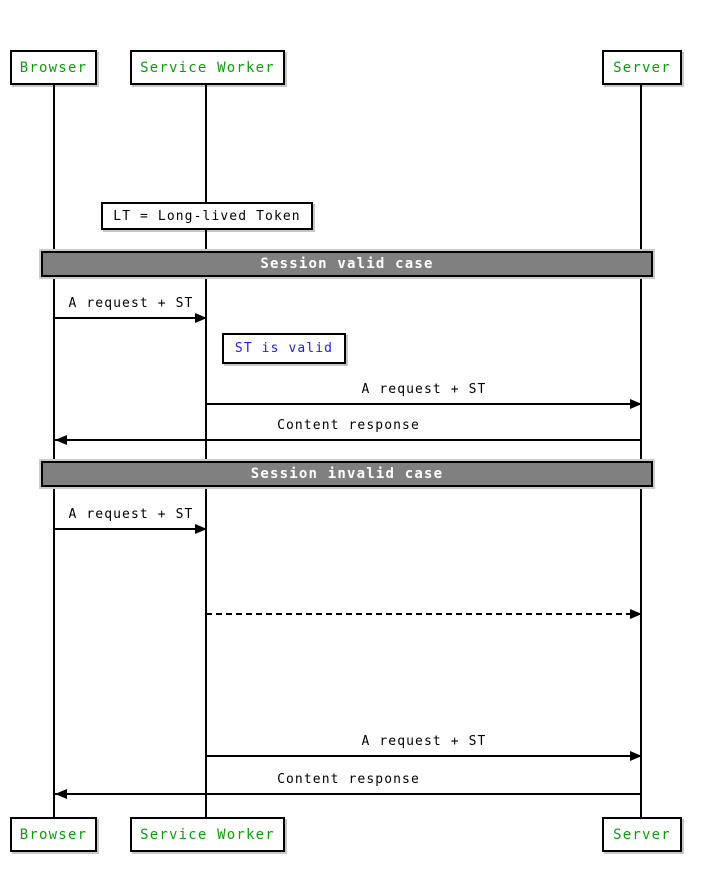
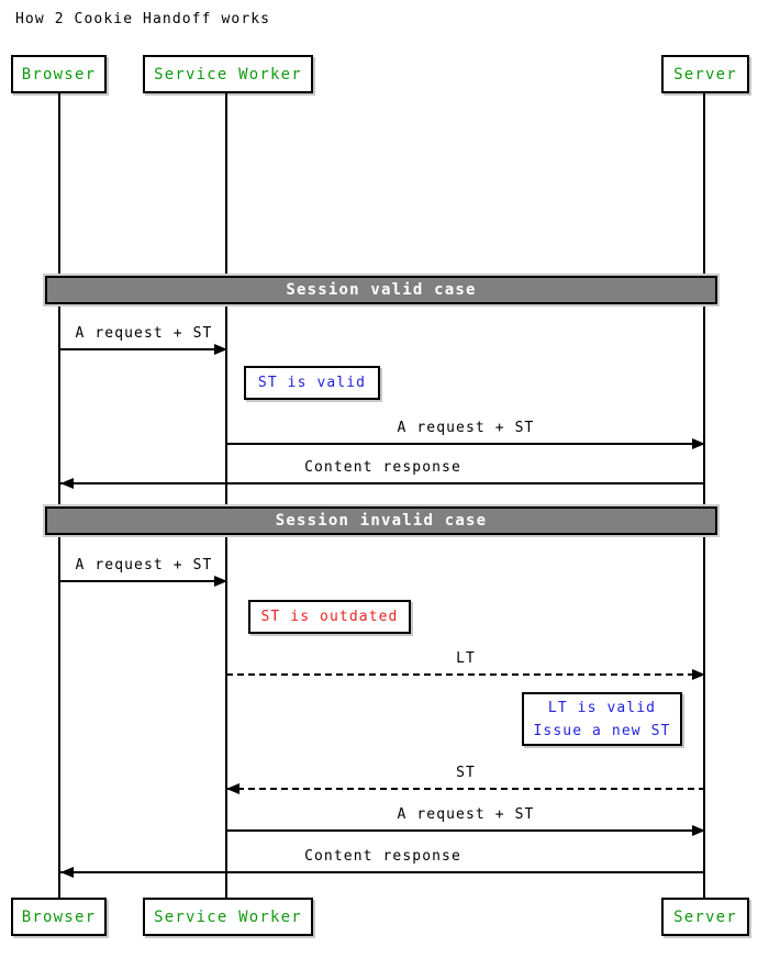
+ How 2 Cookie Handoff works
  Browser
  Service Worker
  Server
- LT = Long-lived Token
  Session valid case
  A request + ST
  ST is valid
  A request + ST
  Content response
  Session invalid case
  A request + ST
+ ST is outdated
+ LT
+ LT is valid
+ Issue a new ST
+ ST
  A request + ST
  Content response
  Browser
  Service Worker
  Server
